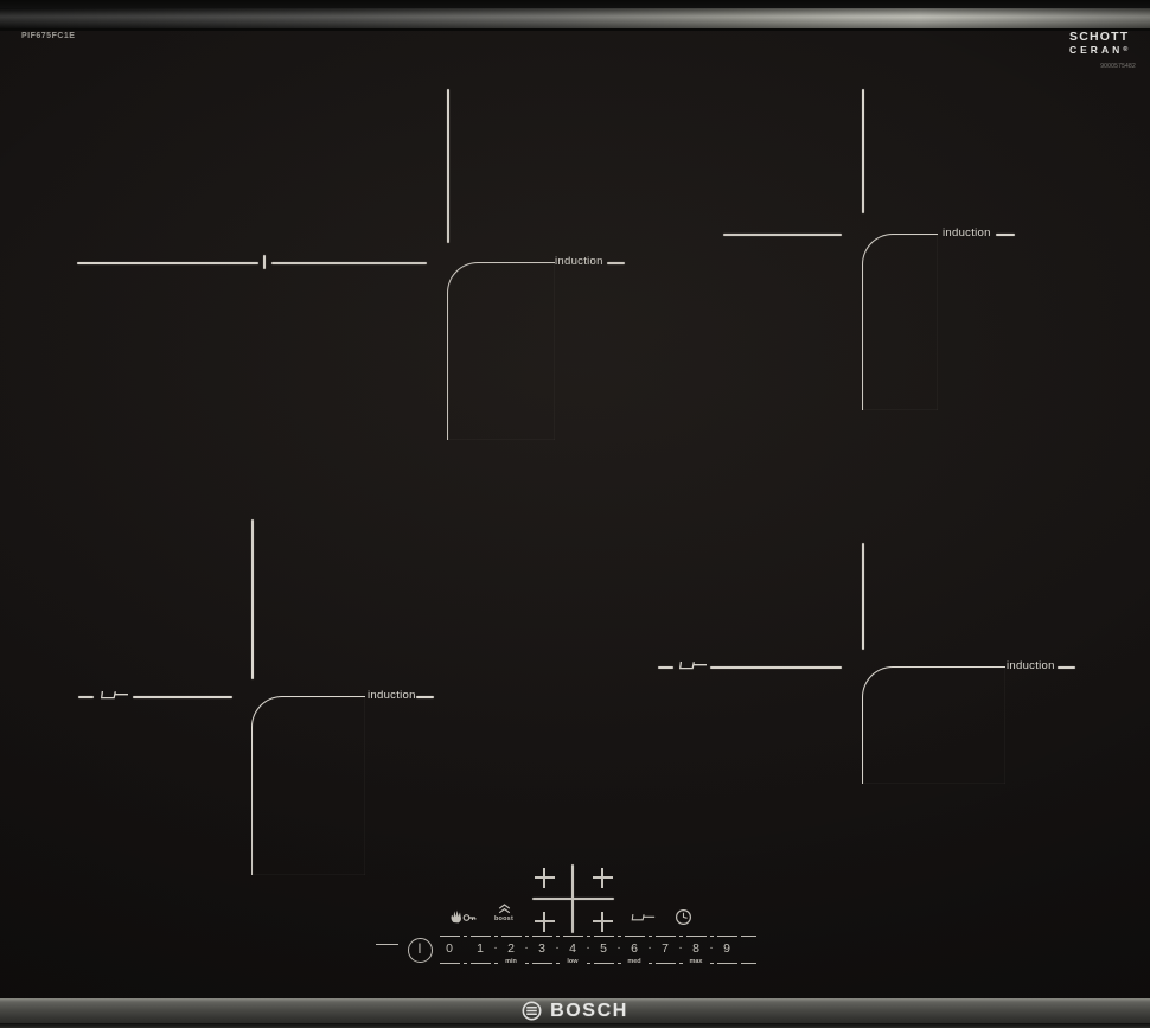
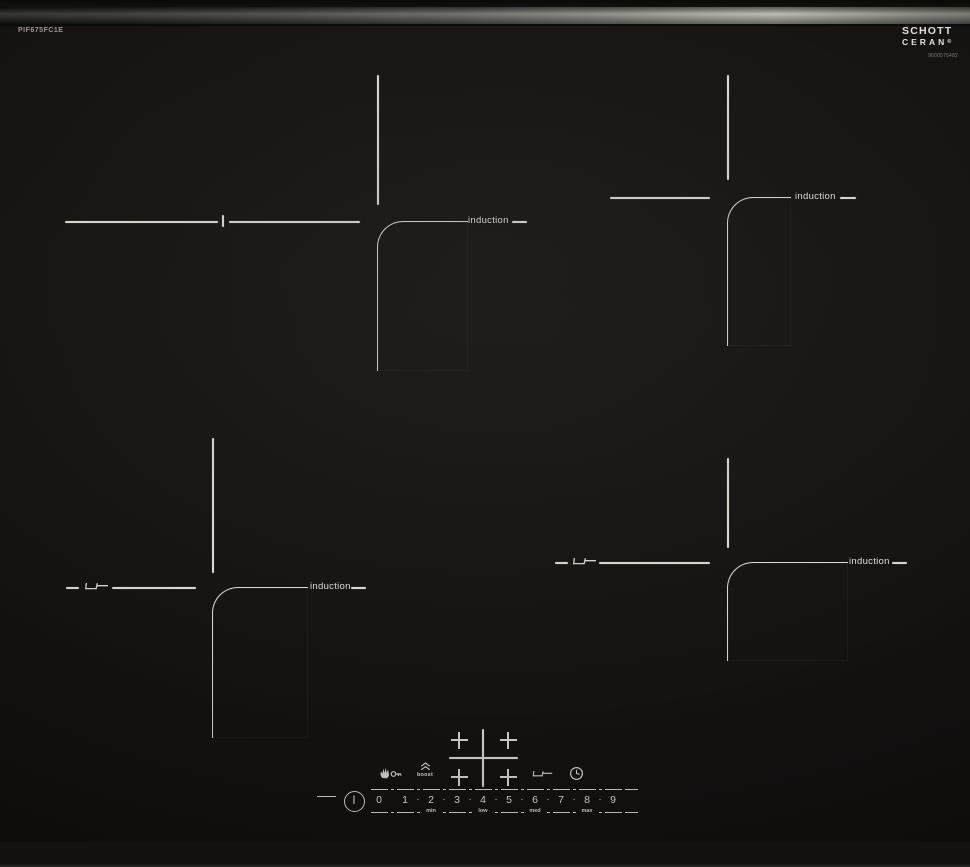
- BOSCH
